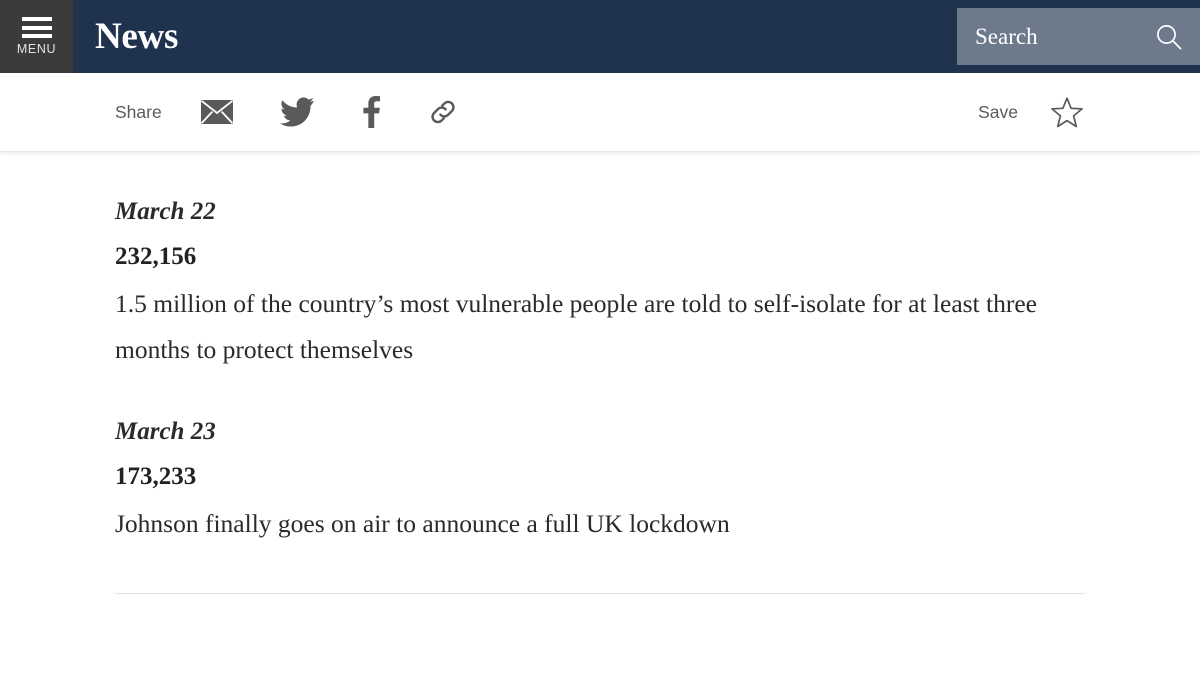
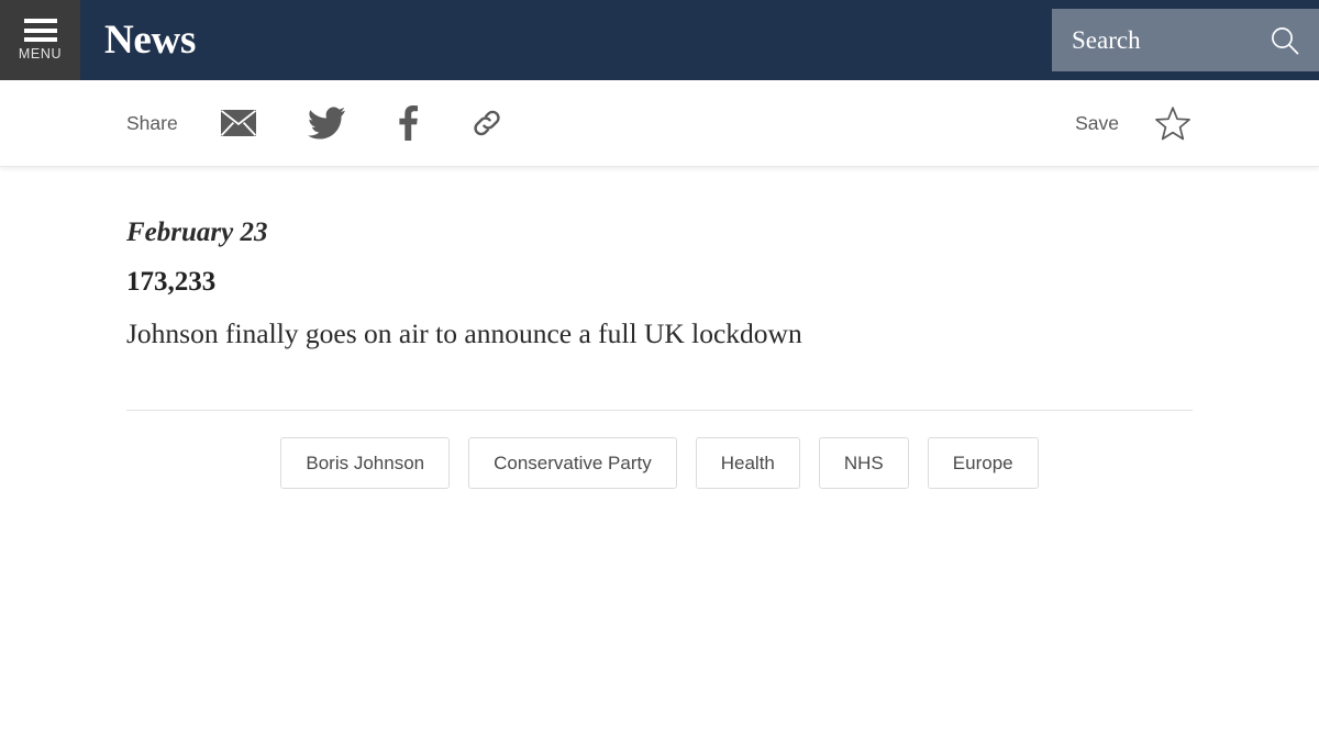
  MENU
  News
  Search
  Share
  Save
- March 22
- 232,156
- 1.5 million of the country’s most vulnerable people are told to self-isolate for at least three months to protect themselves
- March 23
+ February 23
  173,233
  Johnson finally goes on air to announce a full UK lockdown
+ Boris Johnson
+ Conservative Party
+ Health
+ NHS
+ Europe
